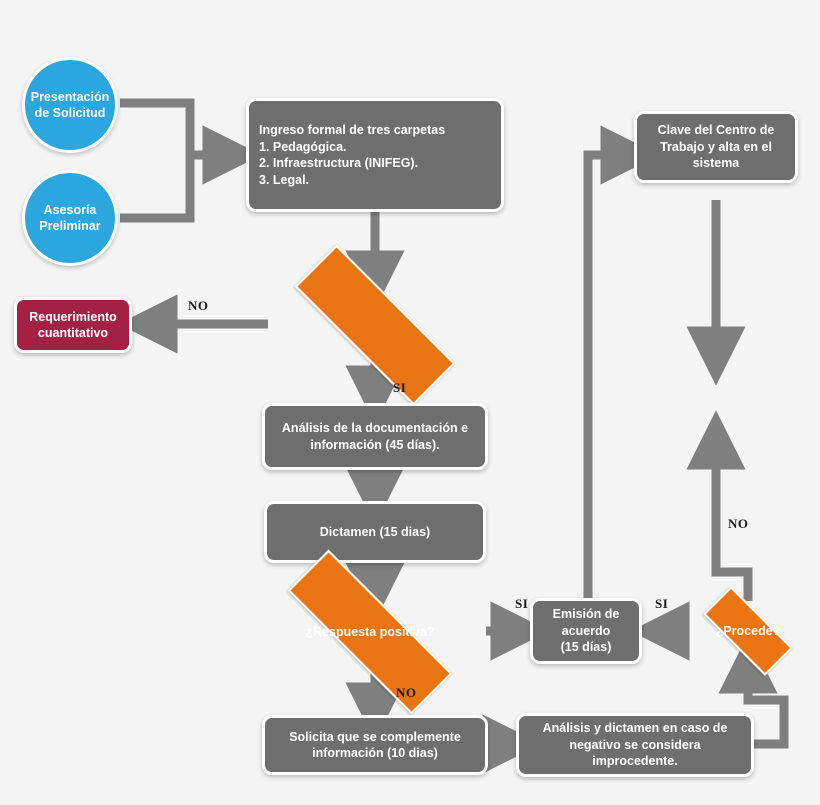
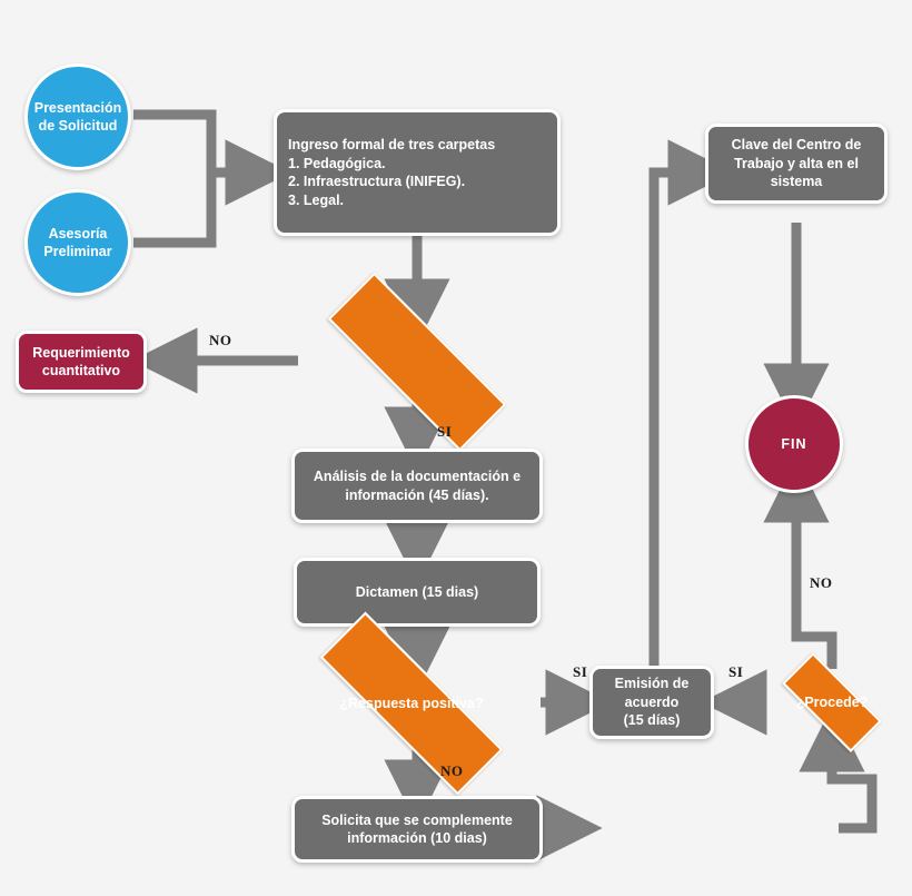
  Presentación
  de Solicitud
  Asesoría
  Preliminar
  Ingreso formal de tres carpetas
  1. Pedagógica.
  2. Infraestructura (INIFEG).
  3. Legal.
  Requerimiento
  cuantitativo
  Análisis de la documentación e
  información (45 días).
  Dictamen (15 dias)
  ¿Respuesta positiva?
  Emisión de
  acuerdo
  (15 días)
  ¿Procede?
  Solicita que se complemente
  información (10 dias)
- Análisis y dictamen en caso de
- negativo se considera
- improcedente.
  Clave del Centro de
  Trabajo y alta en el
  sistema
+ FIN
  NO
  SI
  SI
  NO
  SI
  NO
